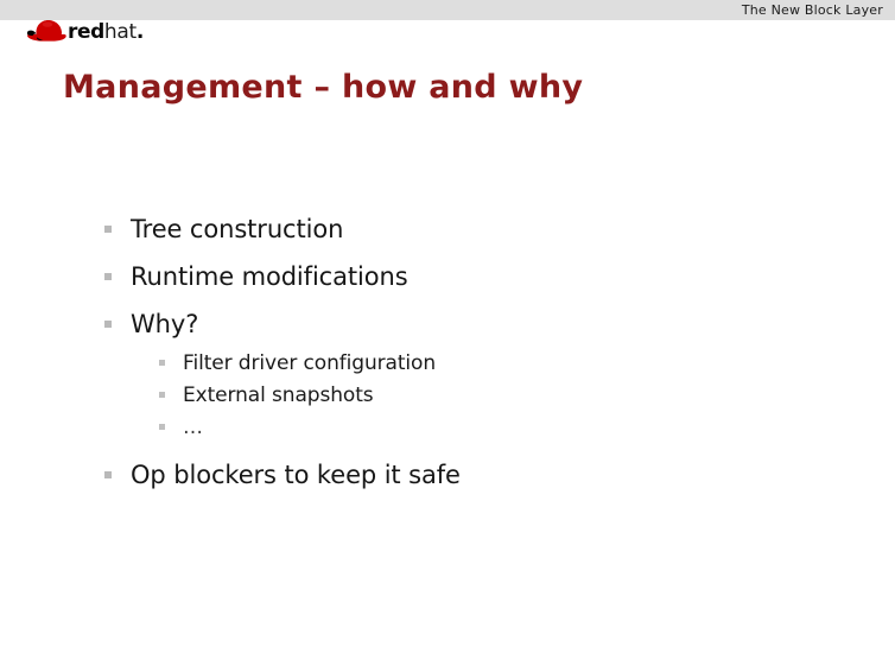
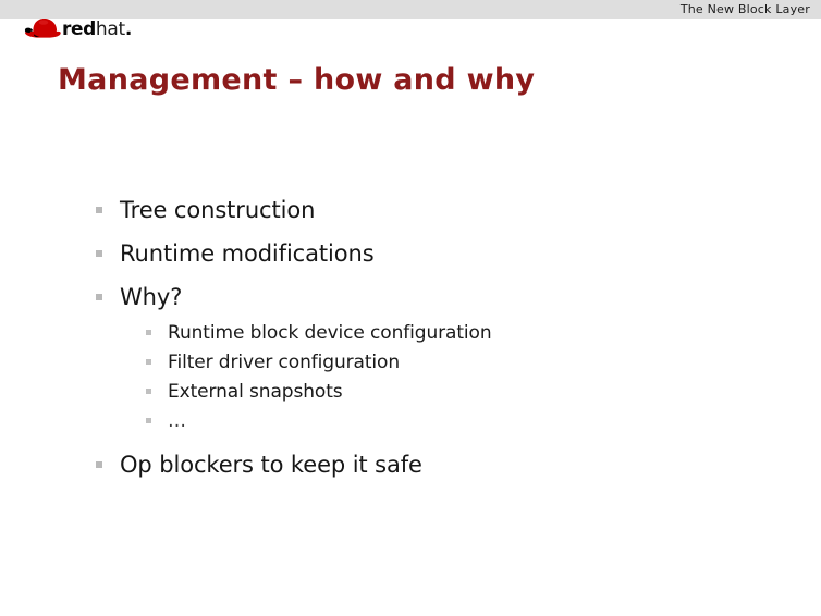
  The New Block Layer
  redhat.
  Management – how and why
  Tree construction
  Runtime modifications
  Why?
+ Runtime block device configuration
  Filter driver configuration
  External snapshots
  …
  Op blockers to keep it safe
